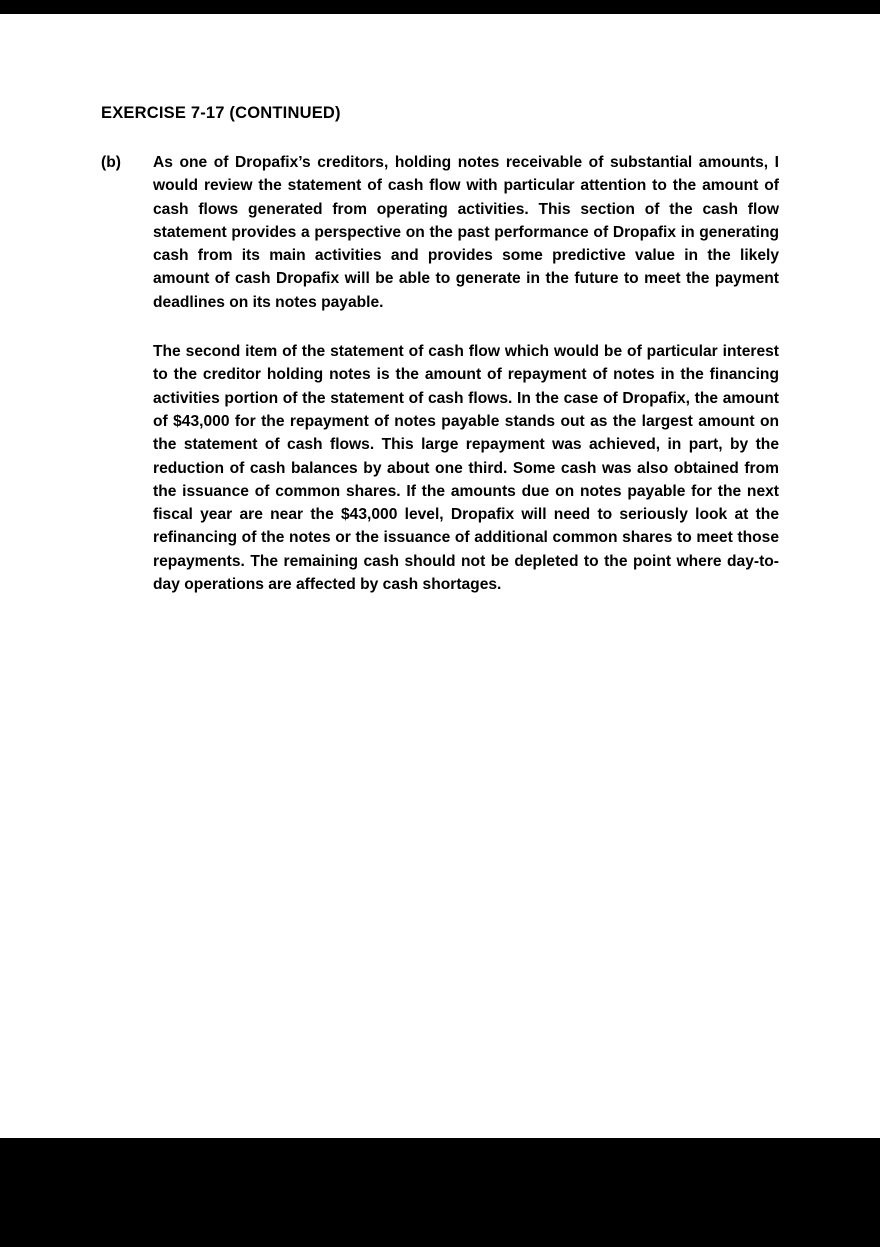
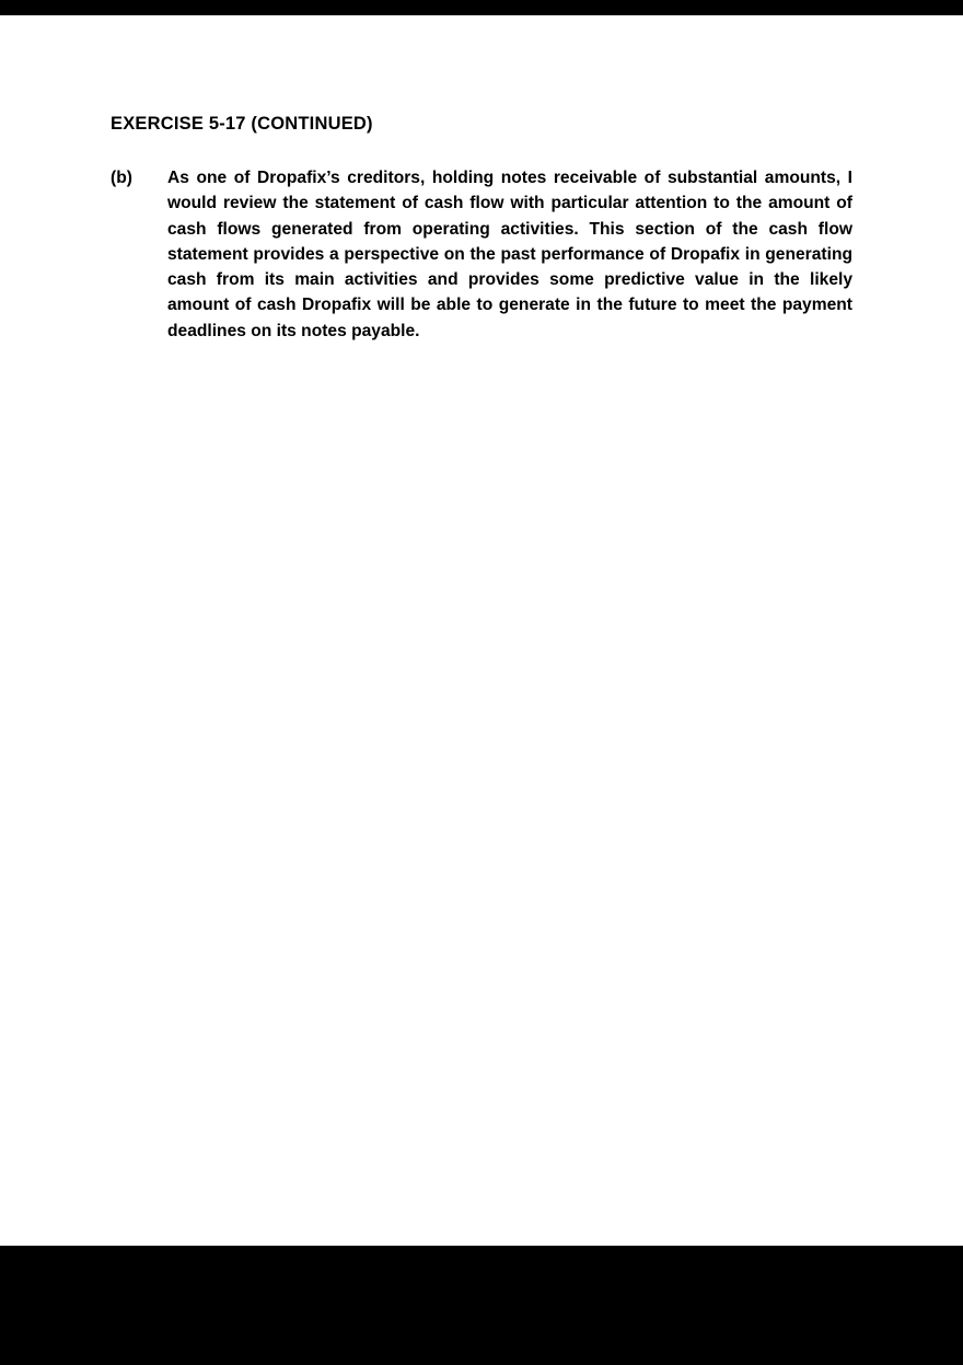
- EXERCISE 7-17 (CONTINUED)
+ EXERCISE 5-17 (CONTINUED)
  (b)
  As one of Dropafix’s creditors, holding notes receivable of substantial amounts, I would review the statement of cash flow with particular attention to the amount of cash flows generated from operating activities. This section of the cash flow statement provides a perspective on the past performance of Dropafix in generating cash from its main activities and provides some predictive value in the likely amount of cash Dropafix will be able to generate in the future to meet the payment deadlines on its notes payable.
- The second item of the statement of cash flow which would be of particular interest to the creditor holding notes is the amount of repayment of notes in the financing activities portion of the statement of cash flows. In the case of Dropafix, the amount of $43,000 for the repayment of notes payable stands out as the largest amount on the statement of cash flows. This large repayment was achieved, in part, by the reduction of cash balances by about one third. Some cash was also obtained from the issuance of common shares. If the amounts due on notes payable for the next fiscal year are near the $43,000 level, Dropafix will need to seriously look at the refinancing of the notes or the issuance of additional common shares to meet those repayments. The remaining cash should not be depleted to the point where day-to-day operations are affected by cash shortages.
